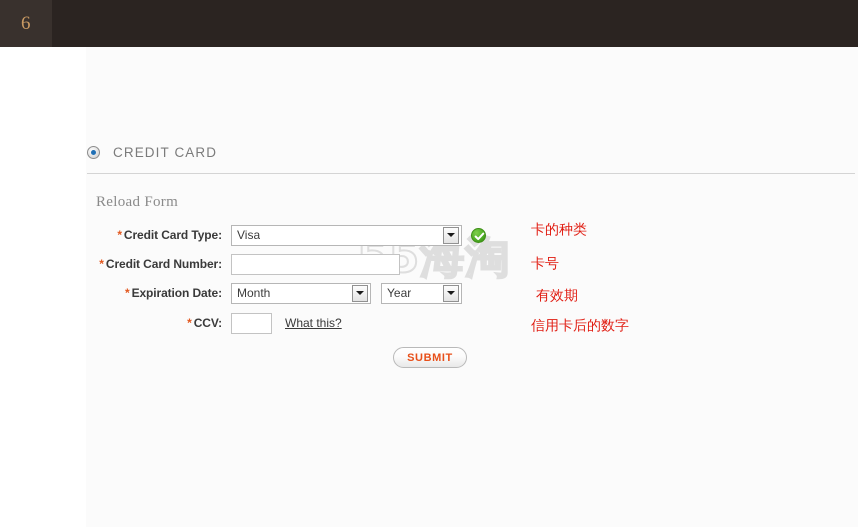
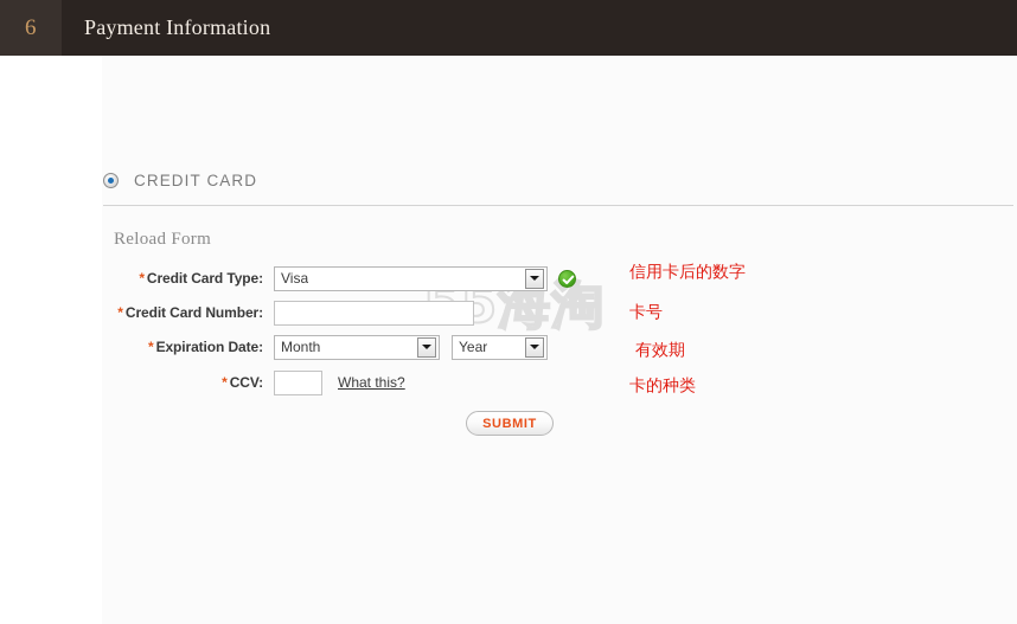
  6
+ Payment Information
  CREDIT CARD
  Reload Form
  5海淘
  * Credit Card Type:
  Visa
  * Credit Card Number:
  * Expiration Date:
  Month
  Year
  * CCV:
  What this?
  SUBMIT
- 卡的种类
+ 信用卡后的数字
  卡号
  有效期
- 信用卡后的数字
+ 卡的种类
